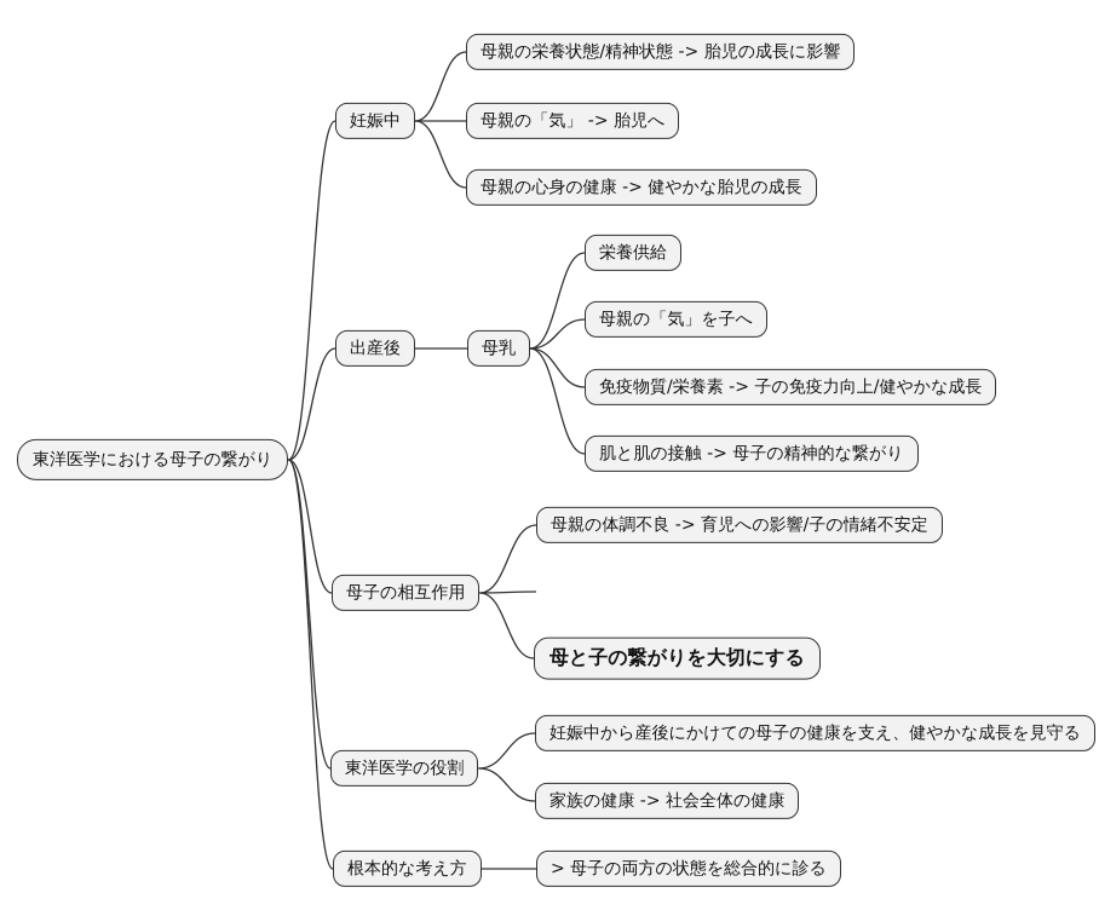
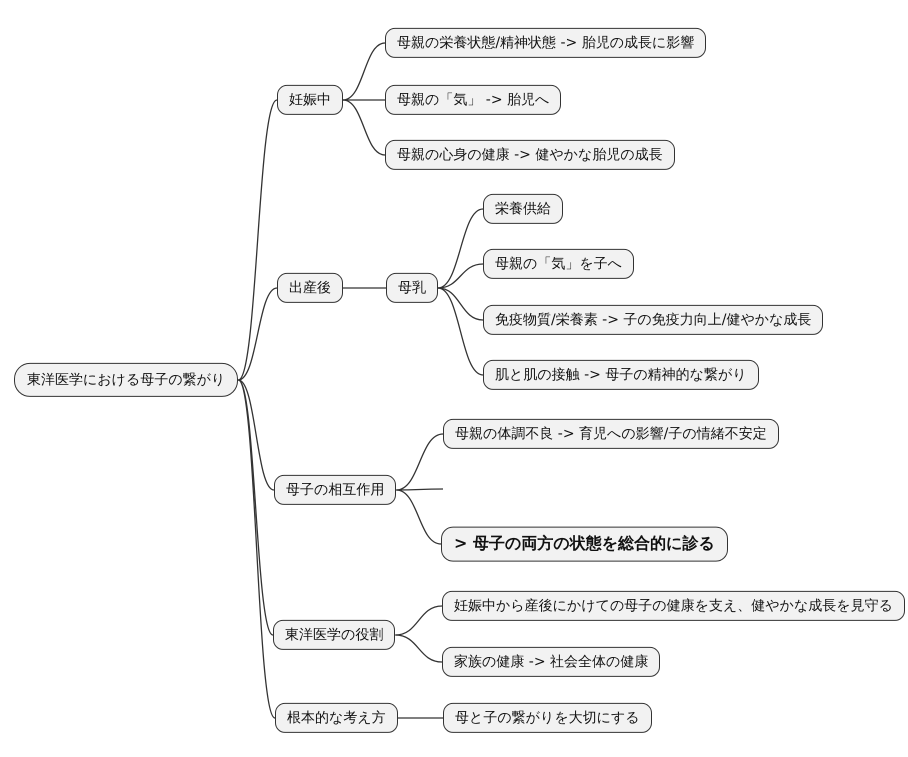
  東洋医学における母子の繋がり
  妊娠中
  母親の栄養状態/精神状態 -> 胎児の成長に影響
  母親の「気」 -> 胎児へ
  母親の心身の健康 -> 健やかな胎児の成長
  出産後
  母乳
  栄養供給
  母親の「気」を子へ
  免疫物質/栄養素 -> 子の免疫力向上/健やかな成長
  肌と肌の接触 -> 母子の精神的な繋がり
  母子の相互作用
  母親の体調不良 -> 育児への影響/子の情緒不安定
- 母と子の繋がりを大切にする
+ > 母子の両方の状態を総合的に診る
  東洋医学の役割
  妊娠中から産後にかけての母子の健康を支え、健やかな成長を見守る
  家族の健康 -> 社会全体の健康
  根本的な考え方
- > 母子の両方の状態を総合的に診る
+ 母と子の繋がりを大切にする
